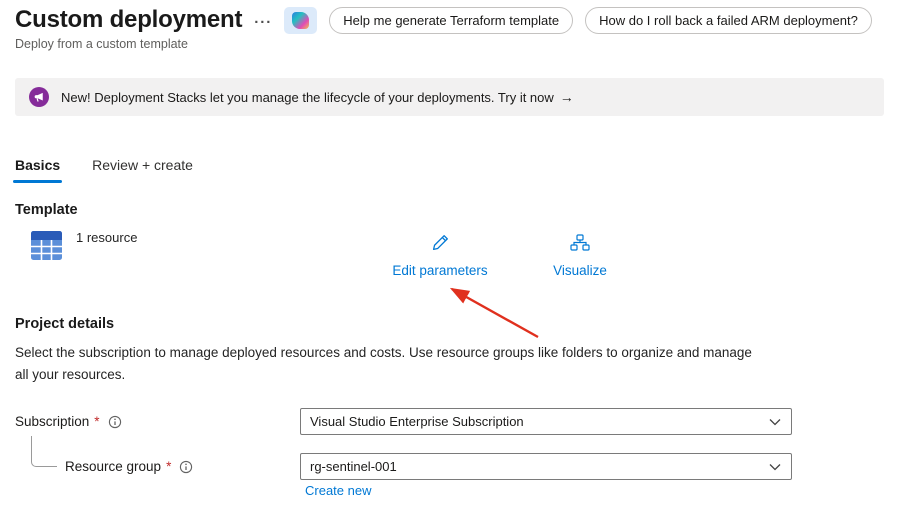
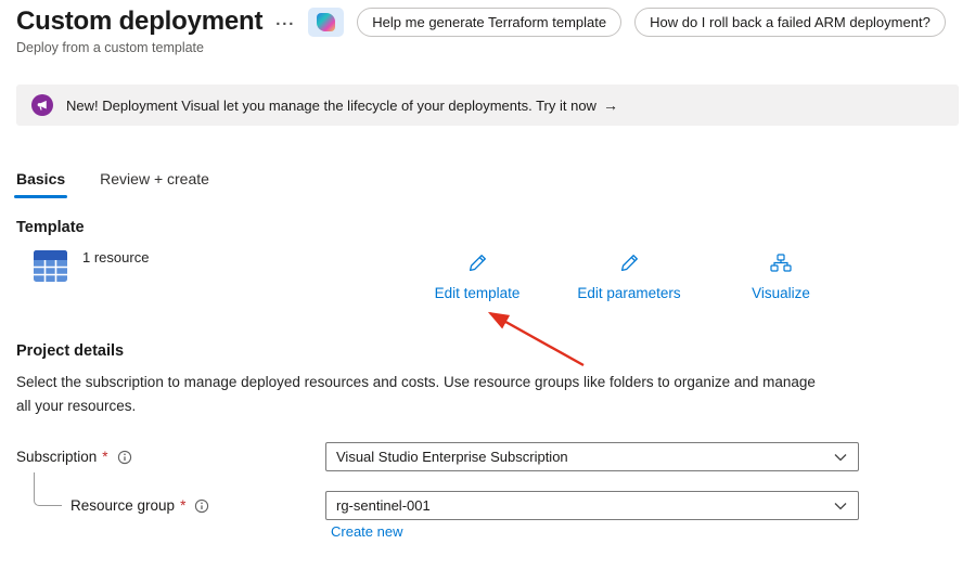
  Custom deployment
  ···
  Help me generate Terraform template
  How do I roll back a failed ARM deployment?
  Deploy from a custom template
- New! Deployment Stacks let you manage the lifecycle of your deployments. Try it now →
+ New! Deployment Visual let you manage the lifecycle of your deployments. Try it now →
  Basics
  Review + create
  Template
  1 resource
+ Edit template
  Edit parameters
  Visualize
  Project details
  Select the subscription to manage deployed resources and costs. Use resource groups like folders to organize and manage all your resources.
  Subscription
  *
  Visual Studio Enterprise Subscription
  Resource group
  *
  rg-sentinel-001
  Create new
